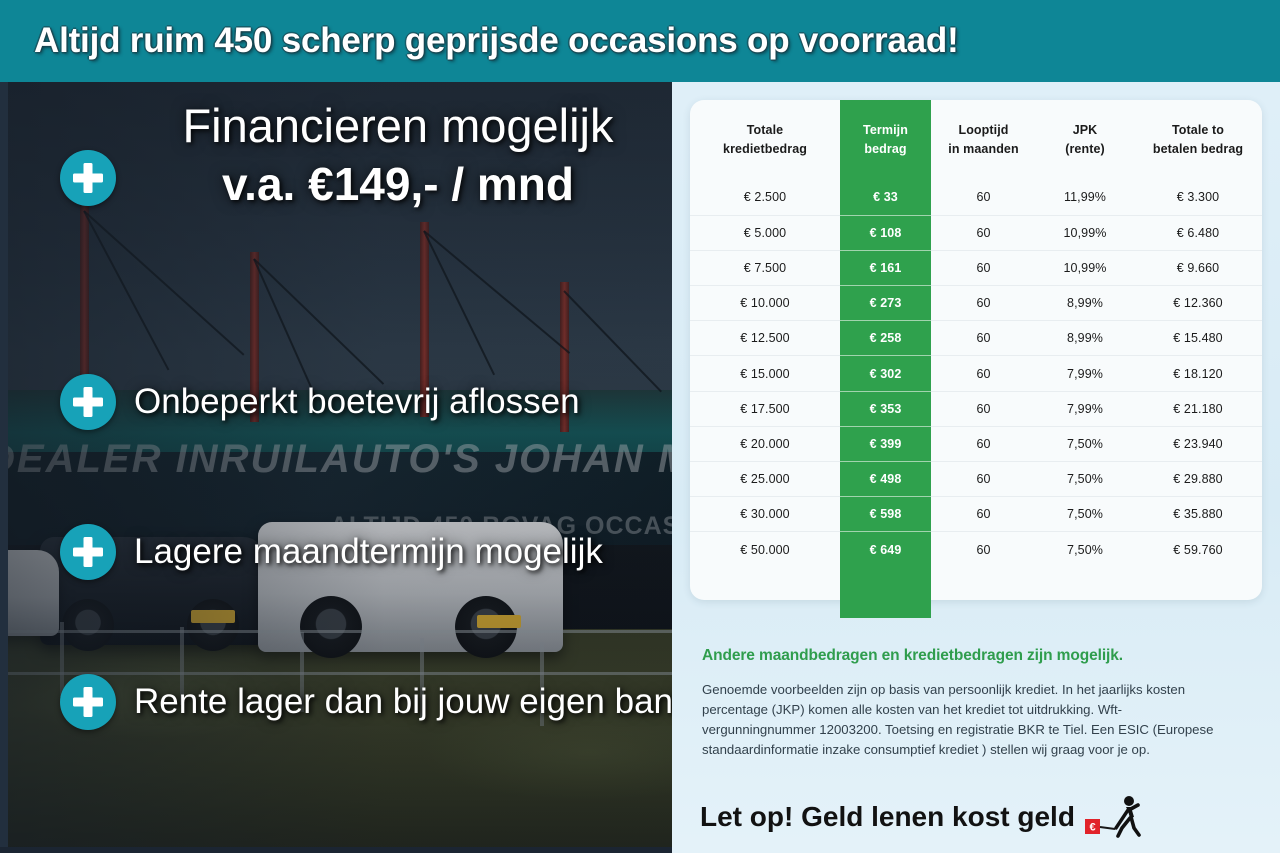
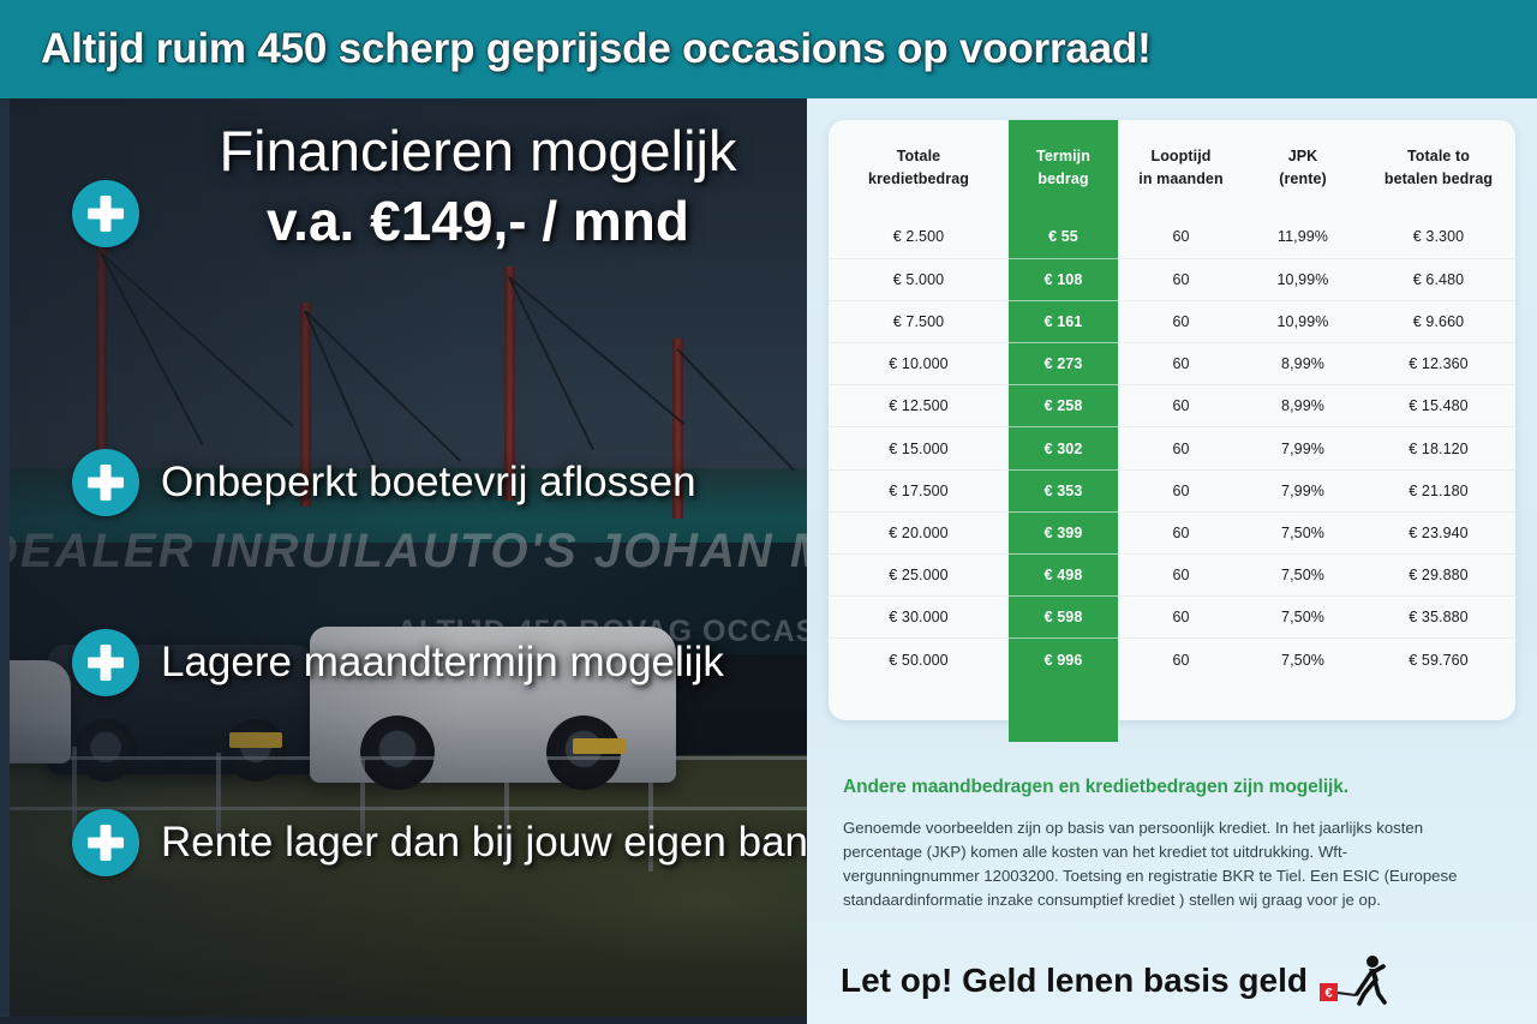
  Altijd ruim 450 scherp geprijsde occasions op voorraad!
  Financieren mogelijk
  v.a. €149,- / mnd
  Onbeperkt boetevrij aflossen
  Lagere maandtermijn mogelijk
  Rente lager dan bij jouw eigen ban
  Totale kredietbedrag	Termijn bedrag	Looptijd in maanden	JPK (rente)	Totale to betalen bedrag
- € 2.500	€ 33	60	11,99%	€ 3.300
+ € 2.500	€ 55	60	11,99%	€ 3.300
  € 5.000	€ 108	60	10,99%	€ 6.480
  € 7.500	€ 161	60	10,99%	€ 9.660
  € 10.000	€ 273	60	8,99%	€ 12.360
  € 12.500	€ 258	60	8,99%	€ 15.480
  € 15.000	€ 302	60	7,99%	€ 18.120
  € 17.500	€ 353	60	7,99%	€ 21.180
  € 20.000	€ 399	60	7,50%	€ 23.940
  € 25.000	€ 498	60	7,50%	€ 29.880
  € 30.000	€ 598	60	7,50%	€ 35.880
- € 50.000	€ 649	60	7,50%	€ 59.760
+ € 50.000	€ 996	60	7,50%	€ 59.760
  Andere maandbedragen en kredietbedragen zijn mogelijk.
  Genoemde voorbeelden zijn op basis van persoonlijk krediet. In het jaarlijks kosten percentage (JKP) komen alle kosten van het krediet tot uitdrukking. Wft-vergunningnummer 12003200. Toetsing en registratie BKR te Tiel. Een ESIC (Europese standaardinformatie inzake consumptief krediet ) stellen wij graag voor je op.
- Let op! Geld lenen kost geld
+ Let op! Geld lenen basis geld
  €
